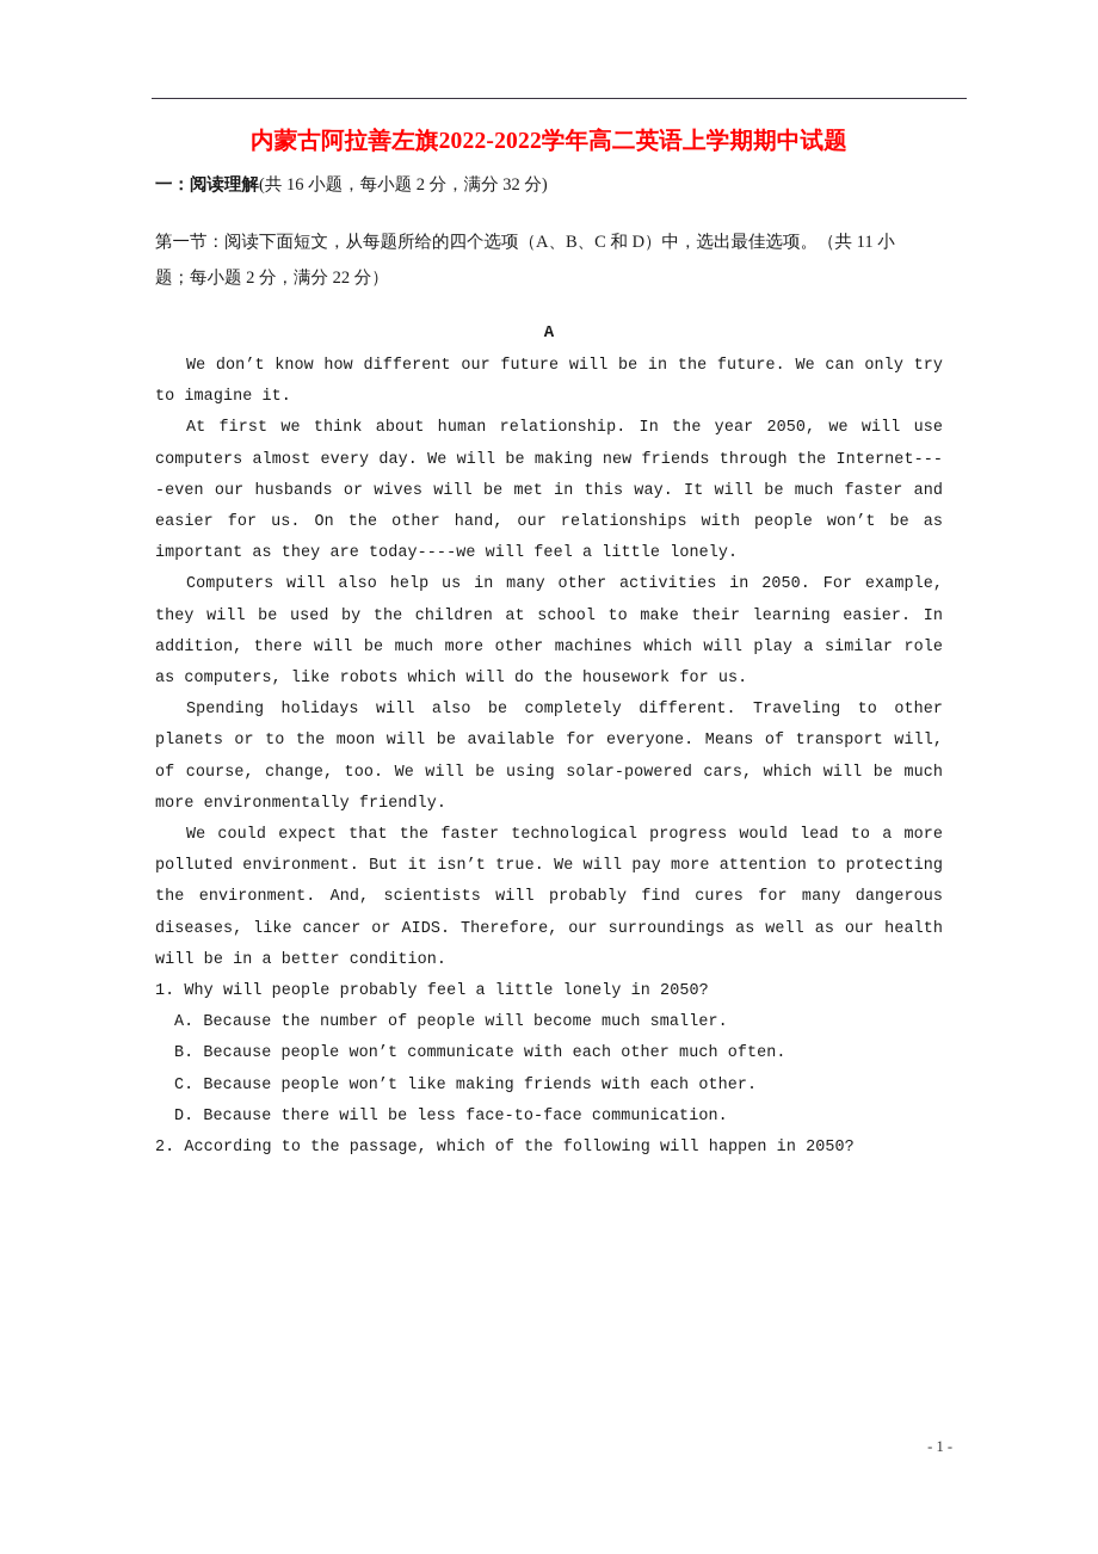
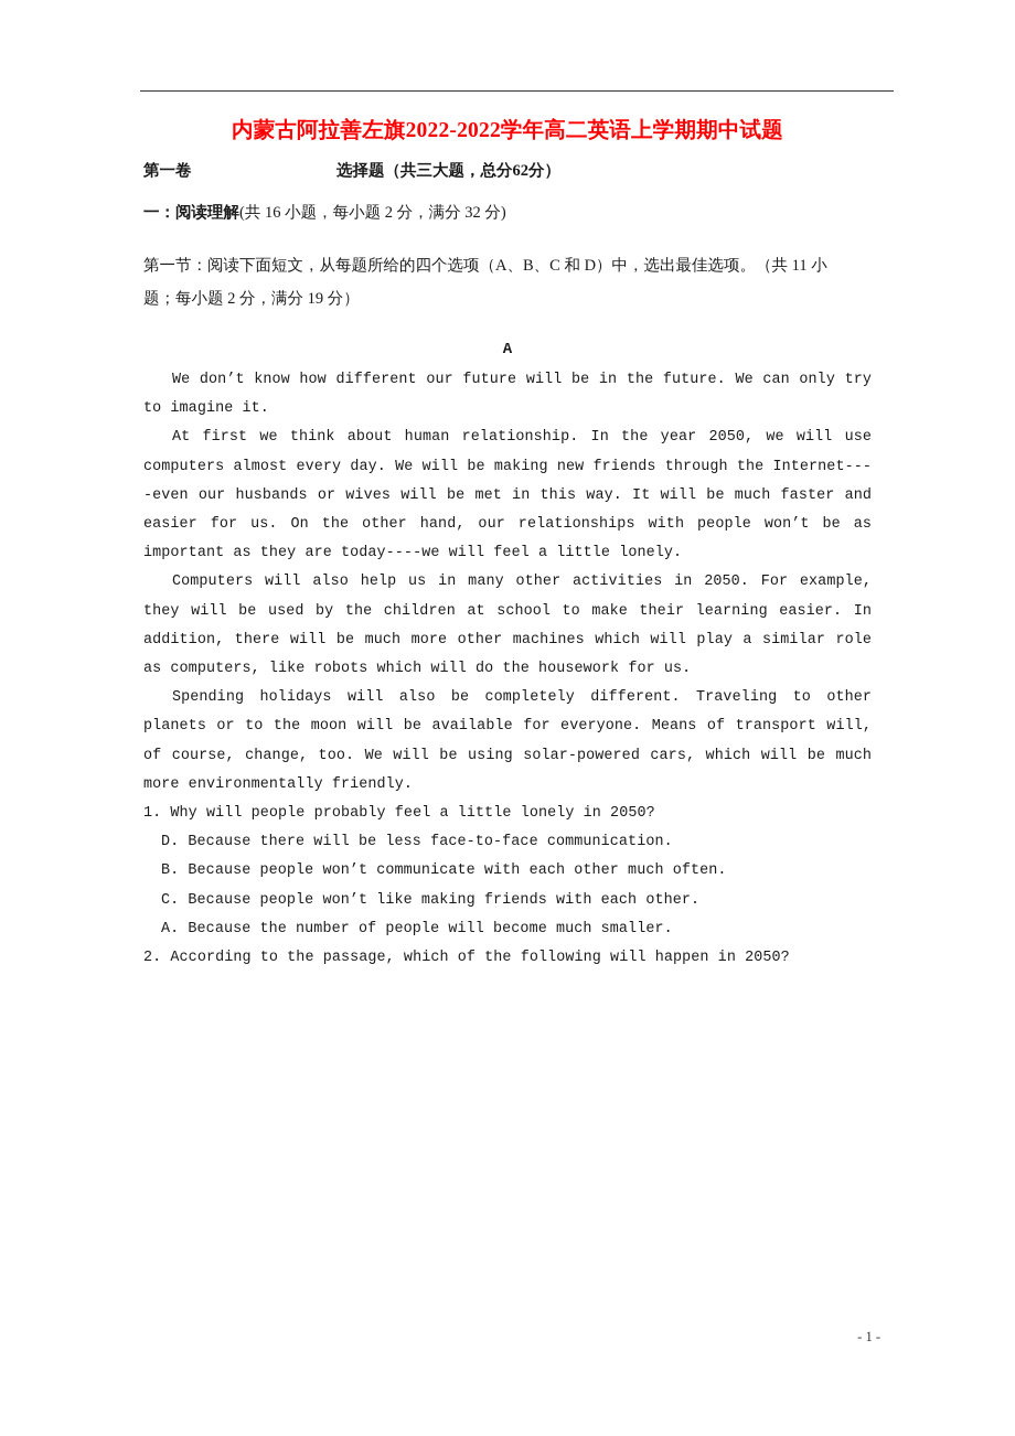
  内蒙古阿拉善左旗2022-2022学年高二英语上学期期中试题
+ 第一卷
+ 选择题（共三大题，总分62分）
  一：阅读理解(共 16 小题，每小题 2 分，满分 32 分)
  第一节：阅读下面短文，从每题所给的四个选项（A、B、C 和 D）中，选出最佳选项。（共 11 小
- 题；每小题 2 分，满分 22 分）
+ 题；每小题 2 分，满分 19 分）
  A
  We don’t know how different our future will be in the future. We can only try to imagine it.
  At first we think about human relationship. In the year 2050, we will use computers almost every day. We will be making new friends through the Internet----even our husbands or wives will be met in this way. It will be much faster and easier for us. On the other hand, our relationships with people won’t be as important as they are today----we will feel a little lonely.
  Computers will also help us in many other activities in 2050. For example, they will be used by the children at school to make their learning easier. In addition, there will be much more other machines which will play a similar role as computers, like robots which will do the housework for us.
  Spending holidays will also be completely different. Traveling to other planets or to the moon will be available for everyone. Means of transport will, of course, change, too. We will be using solar-powered cars, which will be much more environmentally friendly.
- We could expect that the faster technological progress would lead to a more polluted environment. But it isn’t true. We will pay more attention to protecting the environment. And, scientists will probably find cures for many dangerous diseases, like cancer or AIDS. Therefore, our surroundings as well as our health will be in a better condition.
  1. Why will people probably feel a little lonely in 2050?
- A. Because the number of people will become much smaller.
+ D. Because there will be less face-to-face communication.
  B. Because people won’t communicate with each other much often.
  C. Because people won’t like making friends with each other.
- D. Because there will be less face-to-face communication.
+ A. Because the number of people will become much smaller.
  2. According to the passage, which of the following will happen in 2050?
  - 1 -
